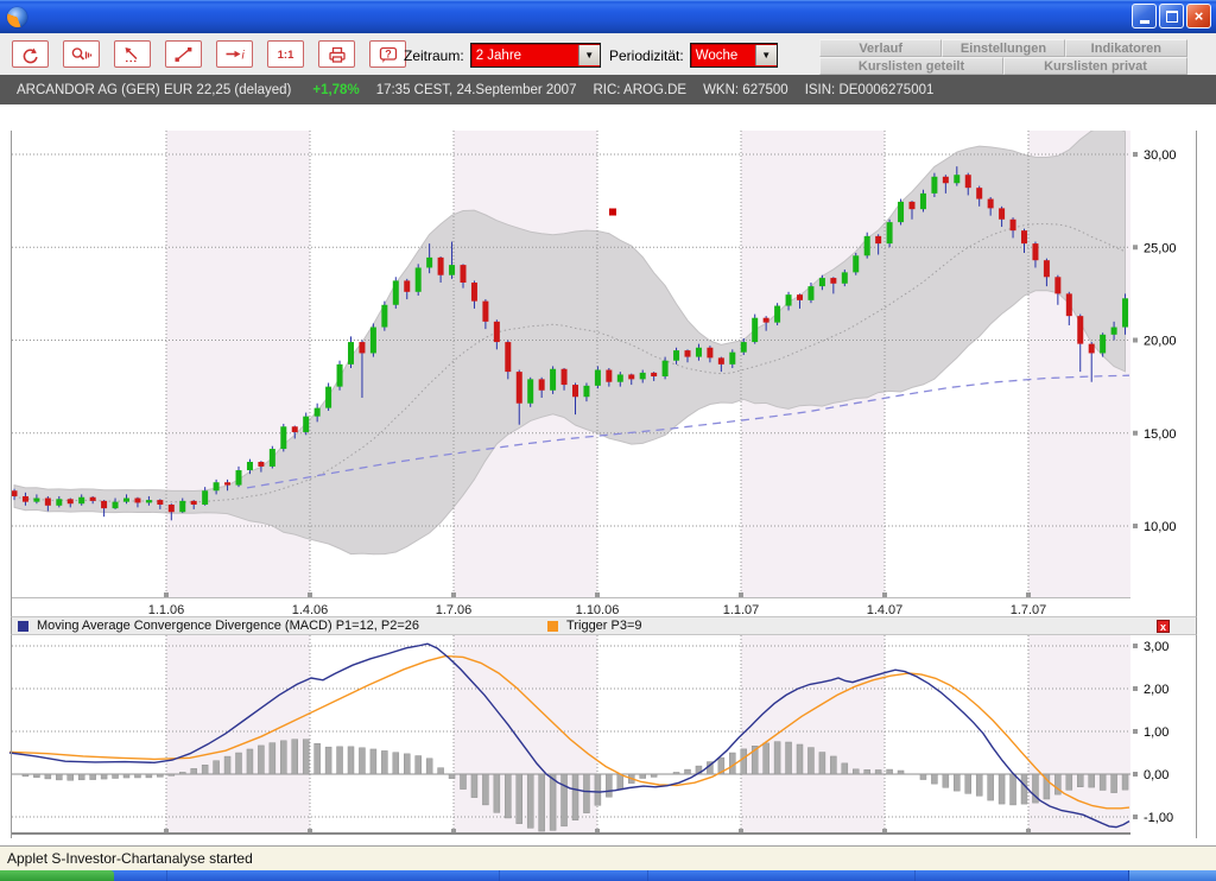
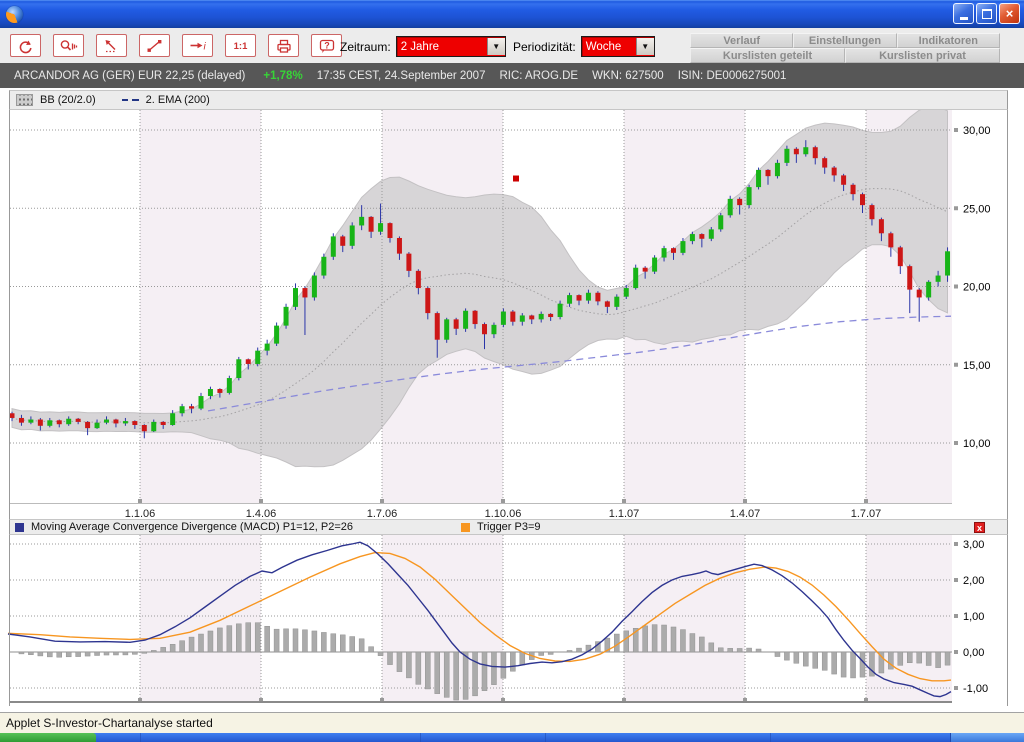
  ×
  i
  1:1
  ?
  Zeitraum:
  2 Jahre
  ▼
  Periodizität:
  Woche
  ▼
  Verlauf
  Einstellungen
  Indikatoren
  Kurslisten geteilt
  Kurslisten privat
  ARCANDOR AG (GER) EUR 22,25 (delayed)
  +1,78%
  17:35 CEST, 24.September 2007
  RIC: AROG.DE
  WKN: 627500
  ISIN: DE0006275001
+ BB (20/2.0)
+ 2. EMA (200)
  1.1.06
  1.4.06
  1.7.06
  1.10.06
  1.1.07
  1.4.07
  1.7.07
  30,00
  25,00
  20,00
  15,00
  10,00
  Moving Average Convergence Divergence (MACD) P1=12, P2=26
  Trigger P3=9
  x
  3,00
  2,00
  1,00
  0,00
  -1,00
  Applet S-Investor-Chartanalyse started
